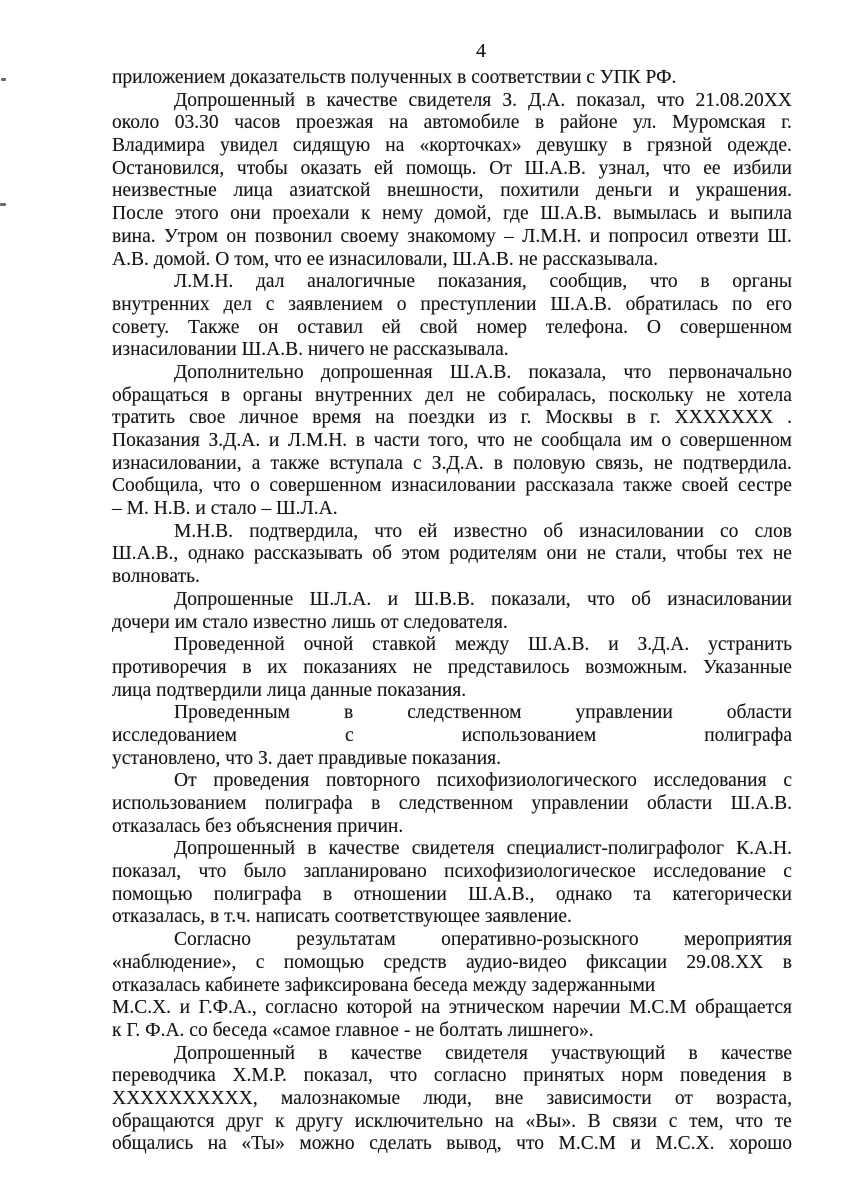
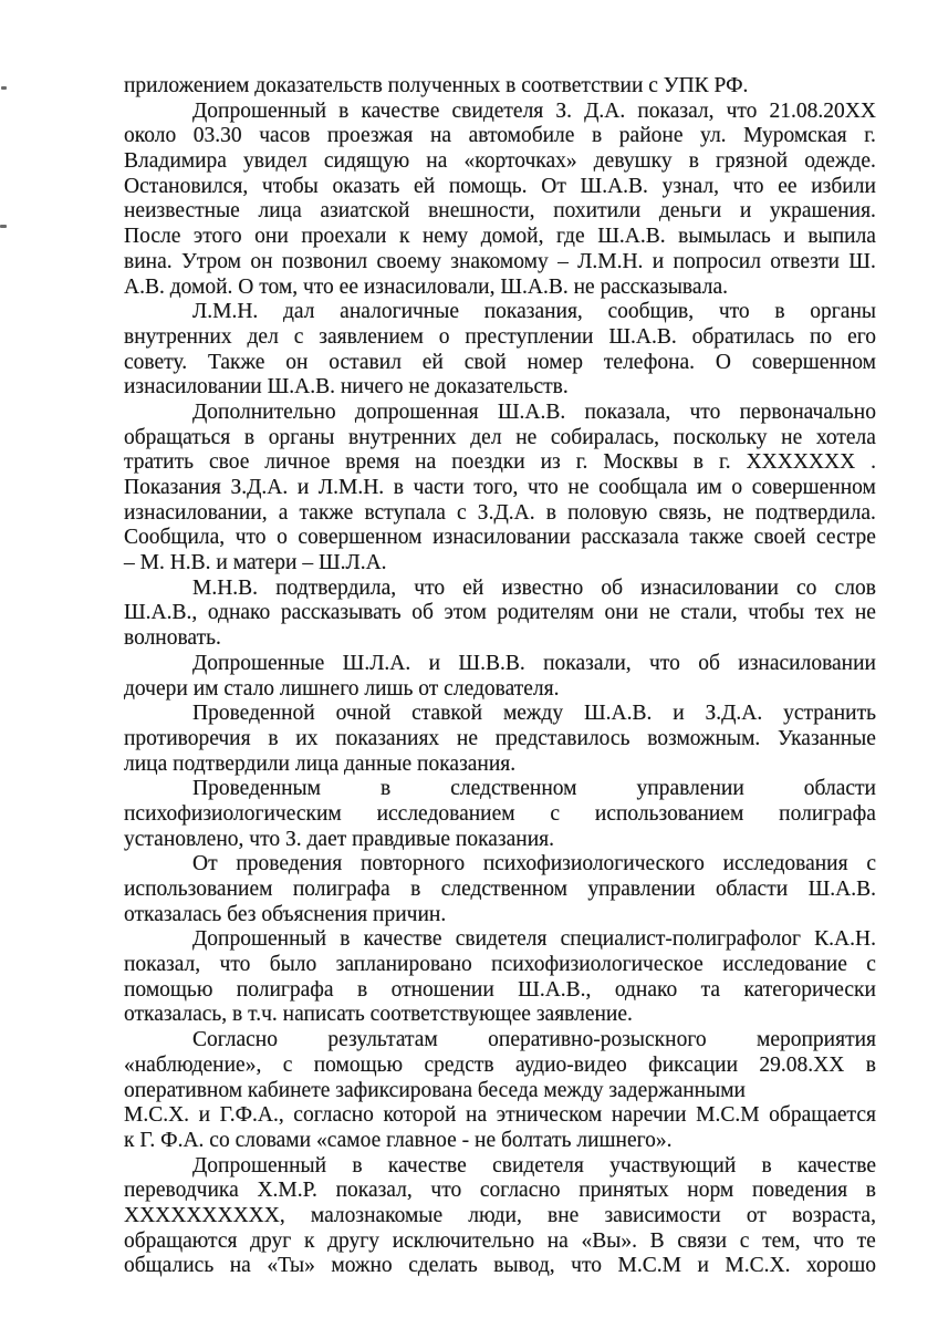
- 4
  приложением доказательств полученных в соответствии с УПК РФ.
  Допрошенный
  в
  качестве
  свидетеля
  З.
  Д.А.
  показал,
  что
  21.08.20ХХ
  около
  03.30
  часов
  проезжая
  на
  автомобиле
  в
  районе
  ул.
  Муромская
  г.
  Владимира
  увидел
  сидящую
  на
  «корточках»
  девушку
  в
  грязной
  одежде.
  Остановился,
  чтобы
  оказать
  ей
  помощь.
  От
  Ш.А.В.
  узнал,
  что
  ее
  избили
  неизвестные
  лица
  азиатской
  внешности,
  похитили
  деньги
  и
  украшения.
  После
  этого
  они
  проехали
  к
  нему
  домой,
  где
  Ш.А.В.
  вымылась
  и
  выпила
  вина.
  Утром
  он
  позвонил
  своему
  знакомому
  –
  Л.М.Н.
  и
  попросил
  отвезти
  Ш.
  А.В. домой. О том, что ее изнасиловали, Ш.А.В. не рассказывала.
  Л.М.Н.
  дал
  аналогичные
  показания,
  сообщив,
  что
  в
  органы
  внутренних
  дел
  с
  заявлением
  о
  преступлении
  Ш.А.В.
  обратилась
  по
  его
  совету.
  Также
  он
  оставил
  ей
  свой
  номер
  телефона.
  О
  совершенном
- изнасиловании Ш.А.В. ничего не рассказывала.
+ изнасиловании Ш.А.В. ничего не доказательств.
  Дополнительно
  допрошенная
  Ш.А.В.
  показала,
  что
  первоначально
  обращаться
  в
  органы
  внутренних
  дел
  не
  собиралась,
  поскольку
  не
  хотела
  тратить
  свое
  личное
  время
  на
  поездки
  из
  г.
  Москвы
  в
  г.
  ХХХХХХХ
  .
  Показания
  З.Д.А.
  и
  Л.М.Н.
  в
  части
  того,
  что
  не
  сообщала
  им
  о
  совершенном
  изнасиловании,
  а
  также
  вступала
  с
  З.Д.А.
  в
  половую
  связь,
  не
  подтвердила.
  Сообщила,
  что
  о
  совершенном
  изнасиловании
  рассказала
  также
  своей
  сестре
- – М. Н.В. и стало – Ш.Л.А.
+ – М. Н.В. и матери – Ш.Л.А.
  М.Н.В.
  подтвердила,
  что
  ей
  известно
  об
  изнасиловании
  со
  слов
  Ш.А.В.,
  однако
  рассказывать
  об
  этом
  родителям
  они
  не
  стали,
  чтобы
  тех
  не
  волновать.
  Допрошенные
  Ш.Л.А.
  и
  Ш.В.В.
  показали,
  что
  об
  изнасиловании
- дочери им стало известно лишь от следователя.
+ дочери им стало лишнего лишь от следователя.
  Проведенной
  очной
  ставкой
  между
  Ш.А.В.
  и
  З.Д.А.
  устранить
  противоречия
  в
  их
  показаниях
  не
  представилось
  возможным.
  Указанные
  лица подтвердили лица данные показания.
  Проведенным
  в
  следственном
  управлении
  области
+ психофизиологическим
  исследованием
  с
  использованием
  полиграфа
  установлено, что З. дает правдивые показания.
  От
  проведения
  повторного
  психофизиологического
  исследования
  с
  использованием
  полиграфа
  в
  следственном
  управлении
  области
  Ш.А.В.
  отказалась без объяснения причин.
  Допрошенный
  в
  качестве
  свидетеля
  специалист-полиграфолог
  К.А.Н.
  показал,
  что
  было
  запланировано
  психофизиологическое
  исследование
  с
  помощью
  полиграфа
  в
  отношении
  Ш.А.В.,
  однако
  та
  категорически
  отказалась, в т.ч. написать соответствующее заявление.
  Согласно
  результатам
  оперативно-розыскного
  мероприятия
  «наблюдение»,
  с
  помощью
  средств
  аудио-видео
  фиксации
  29.08.ХХ
  в
- отказалась кабинете зафиксирована беседа между задержанными
+ оперативном кабинете зафиксирована беседа между задержанными
  М.С.Х.
  и
  Г.Ф.А.,
  согласно
  которой
  на
  этническом
  наречии
  М.С.М
  обращается
- к Г. Ф.А. со беседа «самое главное - не болтать лишнего».
+ к Г. Ф.А. со словами «самое главное - не болтать лишнего».
  Допрошенный
  в
  качестве
  свидетеля
  участвующий
  в
  качестве
  переводчика
  Х.М.Р.
  показал,
  что
  согласно
  принятых
  норм
  поведения
  в
  ХХХХХХХХХХ,
  малознакомые
  люди,
  вне
  зависимости
  от
  возраста,
  обращаются
  друг
  к
  другу
  исключительно
  на
  «Вы».
  В
  связи
  с
  тем,
  что
  те
  общались
  на
  «Ты»
  можно
  сделать
  вывод,
  что
  М.С.М
  и
  М.С.Х.
  хорошо
